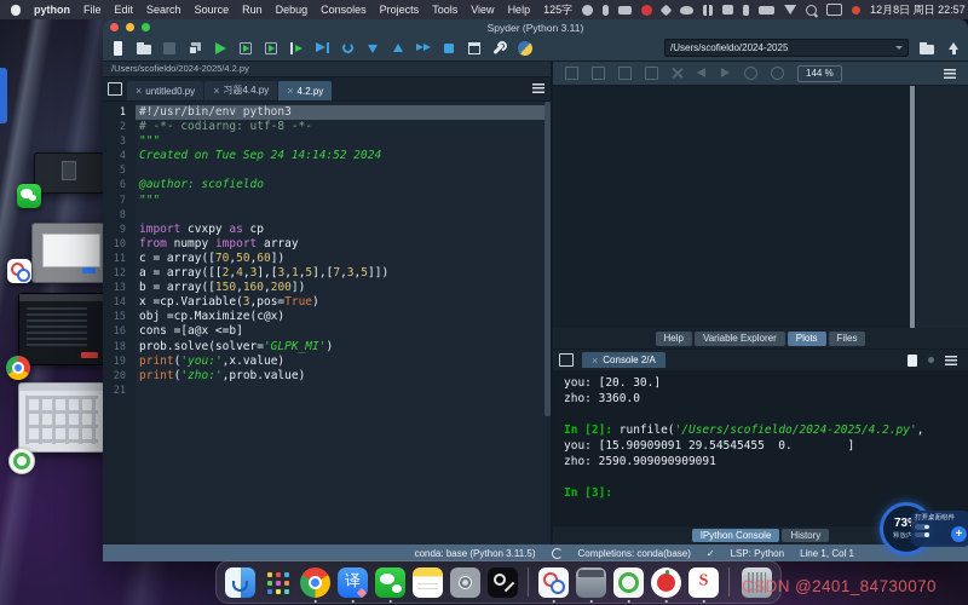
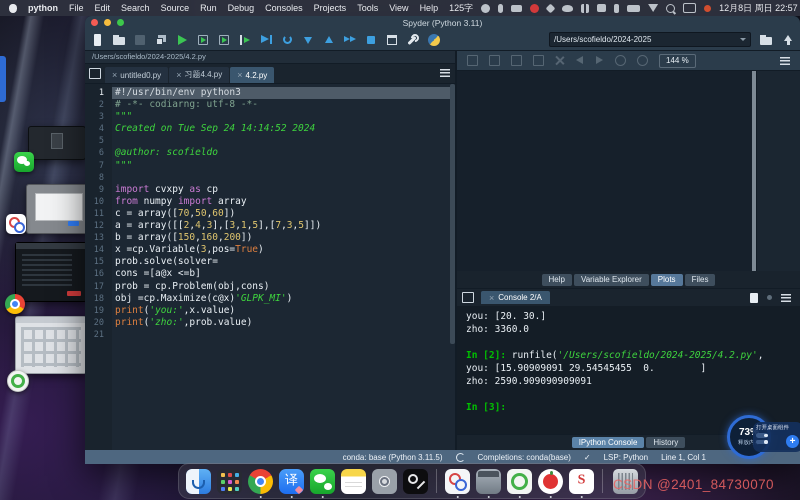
  python
  File
  Edit
  Search
  Source
  Run
  Debug
  Consoles
  Projects
  Tools
  View
  Help
  125字
  12月8日 周日 22:57
  Spyder (Python 3.11)
  /Users/scofieldo/2024-2025
  /Users/scofieldo/2024-2025/4.2.py
  ×
  untitled0.py
  ×
  习题4.4.py
  ×
  4.2.py
  1
  #!/usr/bin/env python3
  2
  # -*- codiarng: utf-8 -*-
  3
  """
  4
  Created on Tue Sep 24 14:14:52 2024
  5
  6
  @author: scofieldo
  7
  """
  8
  9
  import cvxpy as cp
  10
  from numpy import array
  11
  c = array([70,50,60])
  12
  a = array([[2,4,3],[3,1,5],[7,3,5]])
  13
  b = array([150,160,200])
  14
  x =cp.Variable(3,pos=True)
  15
- obj =cp.Maximize(c@x)
+ prob.solve(solver=
  16
  cons =[a@x <=b]
+ 17
+ prob = cp.Problem(obj,cons)
  18
- prob.solve(solver='GLPK_MI')
+ obj =cp.Maximize(c@x)'GLPK_MI')
  19
  print('you:',x.value)
  20
  print('zho:',prob.value)
  21
  144 %
  Help
  Variable Explorer
  Plots
  Files
  ×
  Console 2/A
  you: [20. 30.]
  zho: 3360.0
  In [2]: runfile('/Users/scofieldo/2024-2025/4.2.py',
  you: [15.90909091 29.54545455 0. ]
  zho: 2590.909090909091
  In [3]:
  IPython Console
  History
  conda: base (Python 3.11.5)
  Completions: conda(base)
  ✓
  LSP: Python
  Line 1, Col 1
  +
  CSDN @2401_84730070
